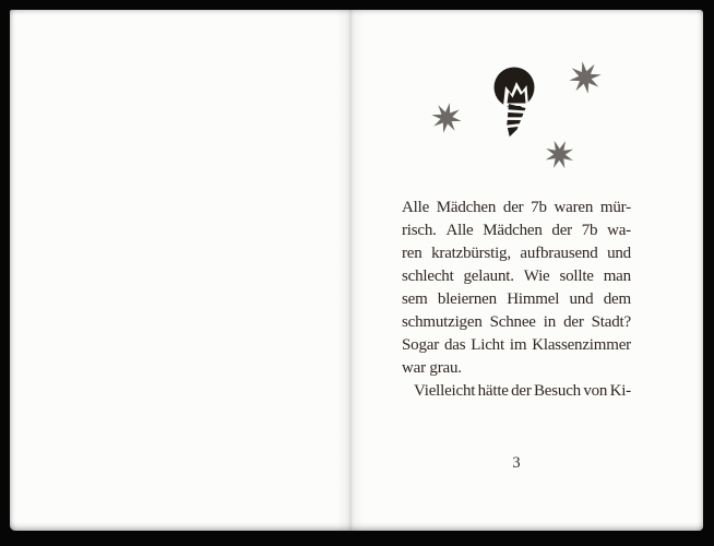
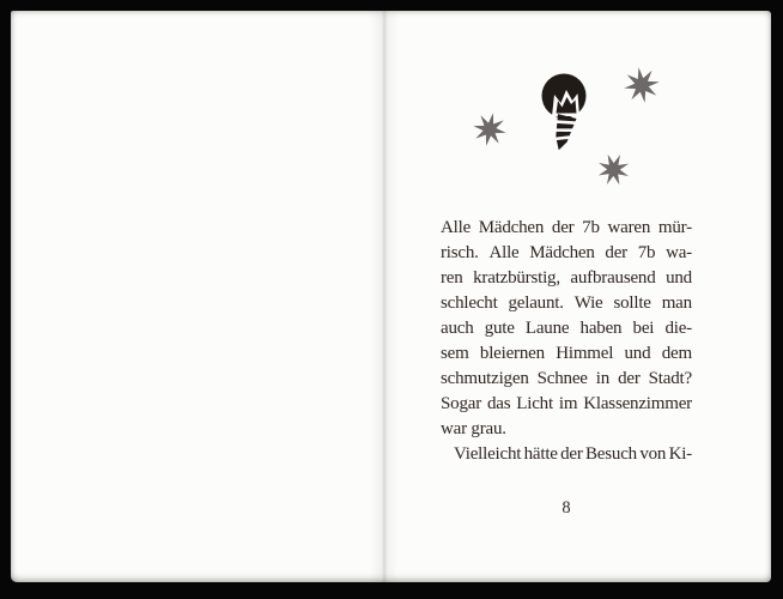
  Alle
  Mädchen
  der
  7b
  waren
  mür-
  risch.
  Alle
  Mädchen
  der
  7b
  wa-
  ren
  kratzbürstig,
  aufbrausend
  und
  schlecht
  gelaunt.
  Wie
  sollte
  man
+ auch
+ gute
+ Laune
+ haben
+ bei
+ die-
  sem
  bleiernen
  Himmel
  und
  dem
  schmutzigen
  Schnee
  in
  der
  Stadt?
  Sogar
  das
  Licht
  im
  Klassenzimmer
  war
  grau.
  Vielleicht
  hätte
  der
  Besuch
  von
  Ki-
- 3
+ 8
